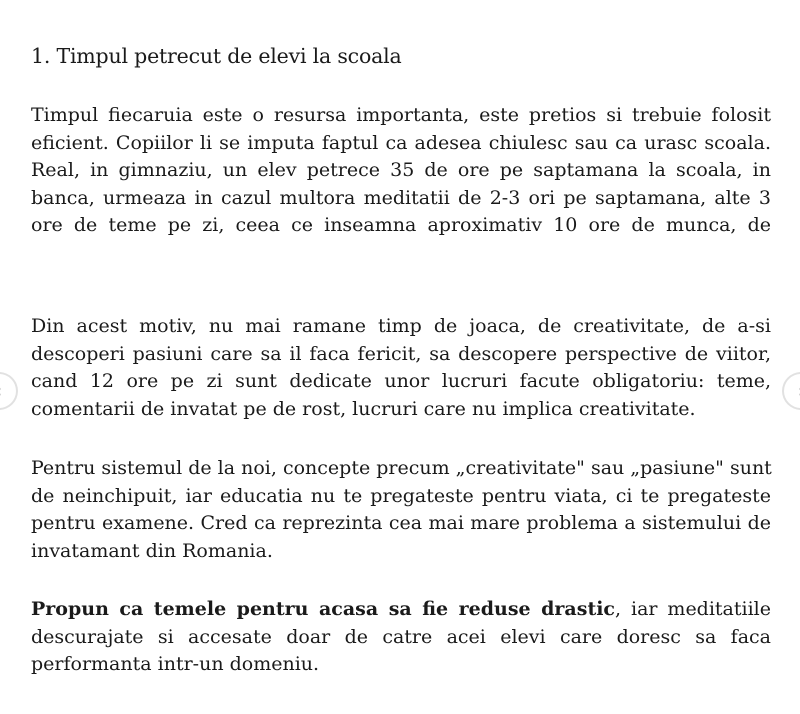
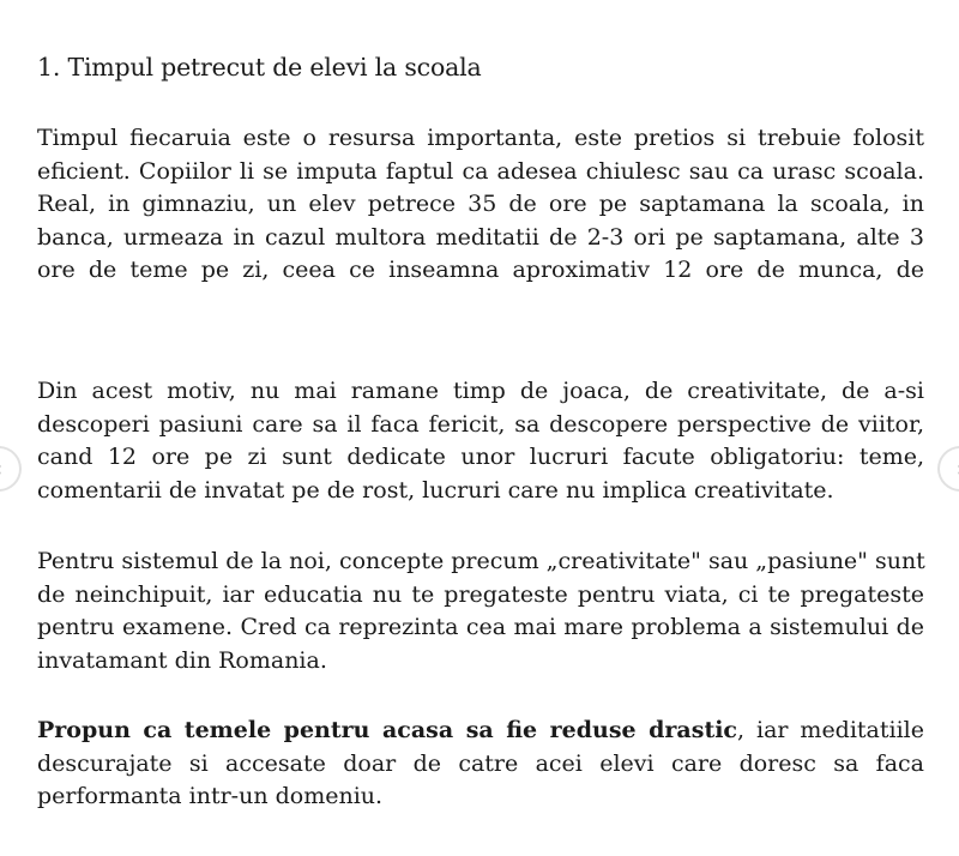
  1. Timpul petrecut de elevi la scoala
  Timpul fiecaruia este o resursa importanta, este pretios si trebuie folosit
  eficient. Copiilor li se imputa faptul ca adesea chiulesc sau ca urasc scoala.
  Real, in gimnaziu, un elev petrece 35 de ore pe saptamana la scoala, in
  banca, urmeaza in cazul multora meditatii de 2-3 ori pe saptamana, alte 3
- ore de teme pe zi, ceea ce inseamna aproximativ 10 ore de munca, de
+ ore de teme pe zi, ceea ce inseamna aproximativ 12 ore de munca, de
  Din acest motiv, nu mai ramane timp de joaca, de creativitate, de a-si
  descoperi pasiuni care sa il faca fericit, sa descopere perspective de viitor,
  cand 12 ore pe zi sunt dedicate unor lucruri facute obligatoriu: teme,
  comentarii de invatat pe de rost, lucruri care nu implica creativitate.
  Pentru sistemul de la noi, concepte precum „creativitate" sau „pasiune" sunt
  de neinchipuit, iar educatia nu te pregateste pentru viata, ci te pregateste
  pentru examene. Cred ca reprezinta cea mai mare problema a sistemului de
  invatamant din Romania.
  Propun ca temele pentru acasa sa fie reduse drastic, iar meditatiile
  descurajate si accesate doar de catre acei elevi care doresc sa faca
  performanta intr-un domeniu.
